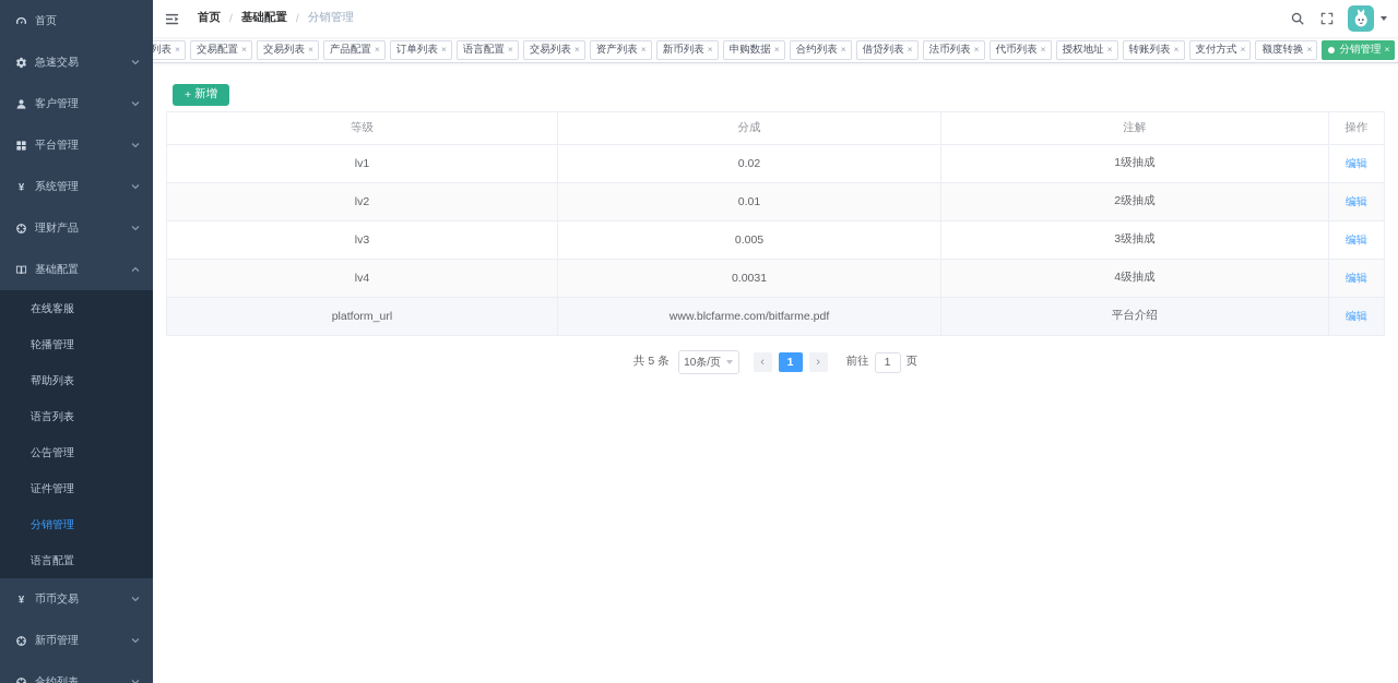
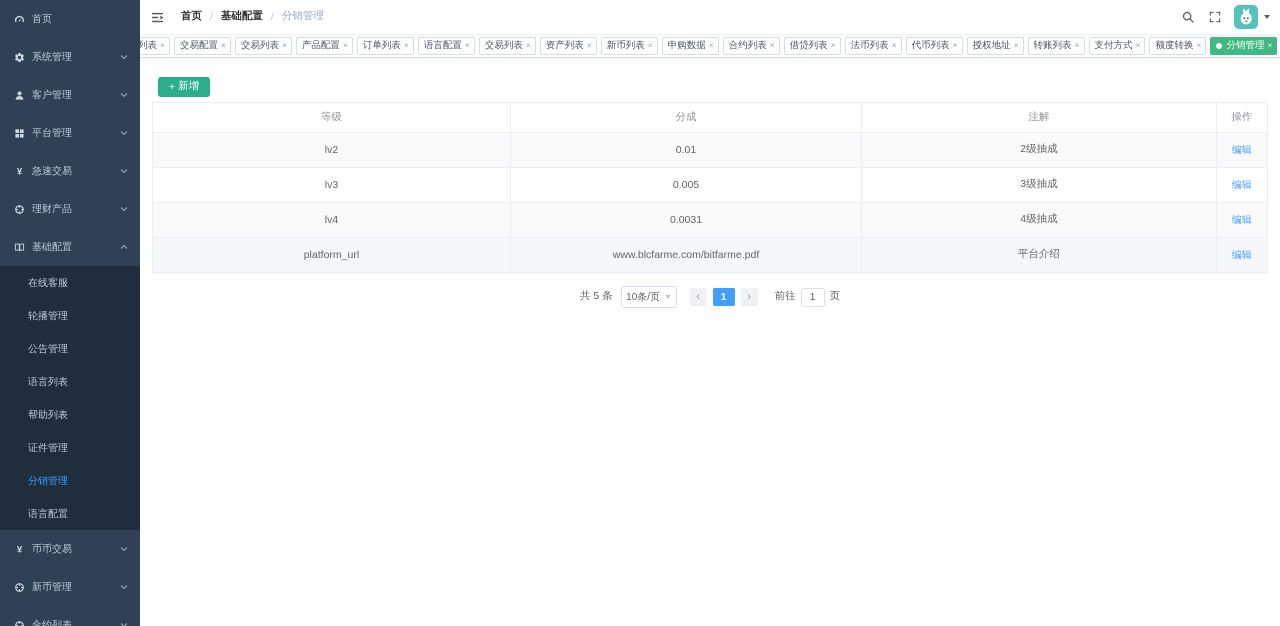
  首页
- 急速交易
+ 系统管理
  客户管理
  平台管理
  ¥
- 系统管理
+ 急速交易
  理财产品
  基础配置
  在线客服
  轮播管理
- 帮助列表
+ 公告管理
  语言列表
- 公告管理
+ 帮助列表
  证件管理
  分销管理
  语言配置
  ¥
  币币交易
  新币管理
  首页
  /
  基础配置
  /
  分销管理
  列表
  ×
  交易配置
  ×
  交易列表
  ×
  产品配置
  ×
  订单列表
  ×
  语言配置
  ×
  交易列表
  ×
  资产列表
  ×
  新币列表
  ×
  申购数据
  ×
  合约列表
  ×
  借贷列表
  ×
  法币列表
  ×
  代币列表
  ×
  授权地址
  ×
  转账列表
  ×
  支付方式
  ×
  额度转换
  ×
  分销管理
  ×
  +
  新增
  等级	分成	注解	操作
- lv1	0.02	1级抽成	编辑
  lv2	0.01	2级抽成	编辑
  lv3	0.005	3级抽成	编辑
  lv4	0.0031	4级抽成	编辑
  platform_url	www.blcfarme.com/bitfarme.pdf	平台介绍	编辑
  共 5 条
  10条/页
  ‹
  1
  ›
  前往
  1
  页
